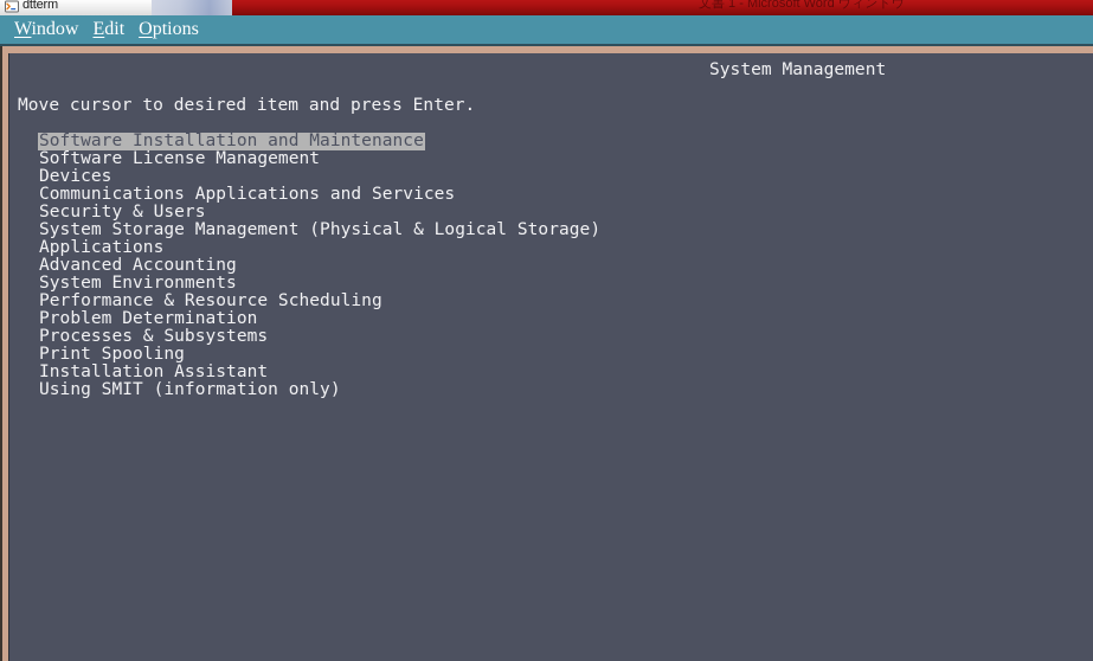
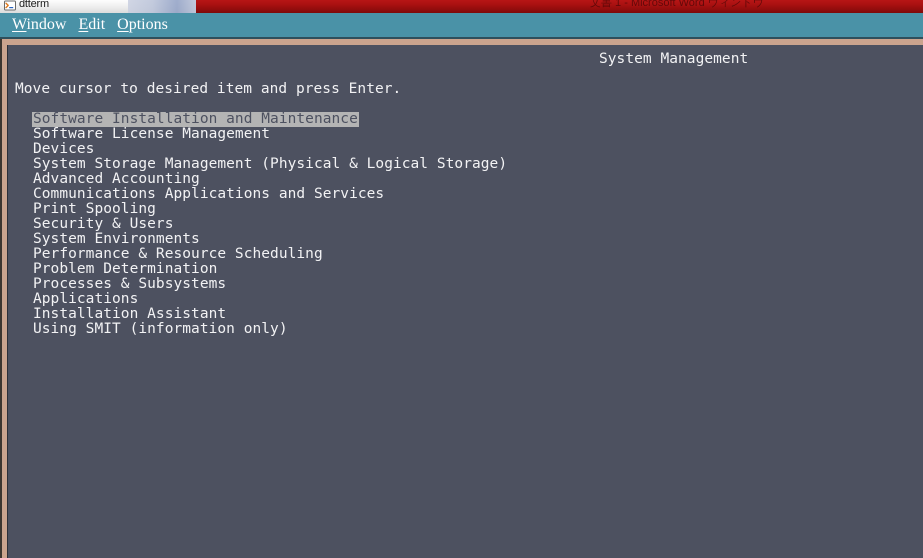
  dtterm
  文書 1 - Microsoft Word ウィンドウ
  Window
  Edit
  Options
  System Management
  Move cursor to desired item and press Enter.
  Software Installation and Maintenance
  Software License Management
  Devices
- Communications Applications and Services
+ System Storage Management (Physical & Logical Storage)
- Security & Users
+ Advanced Accounting
- System Storage Management (Physical & Logical Storage)
+ Communications Applications and Services
- Applications
+ Print Spooling
- Advanced Accounting
+ Security & Users
  System Environments
  Performance & Resource Scheduling
  Problem Determination
  Processes & Subsystems
- Print Spooling
+ Applications
  Installation Assistant
  Using SMIT (information only)
